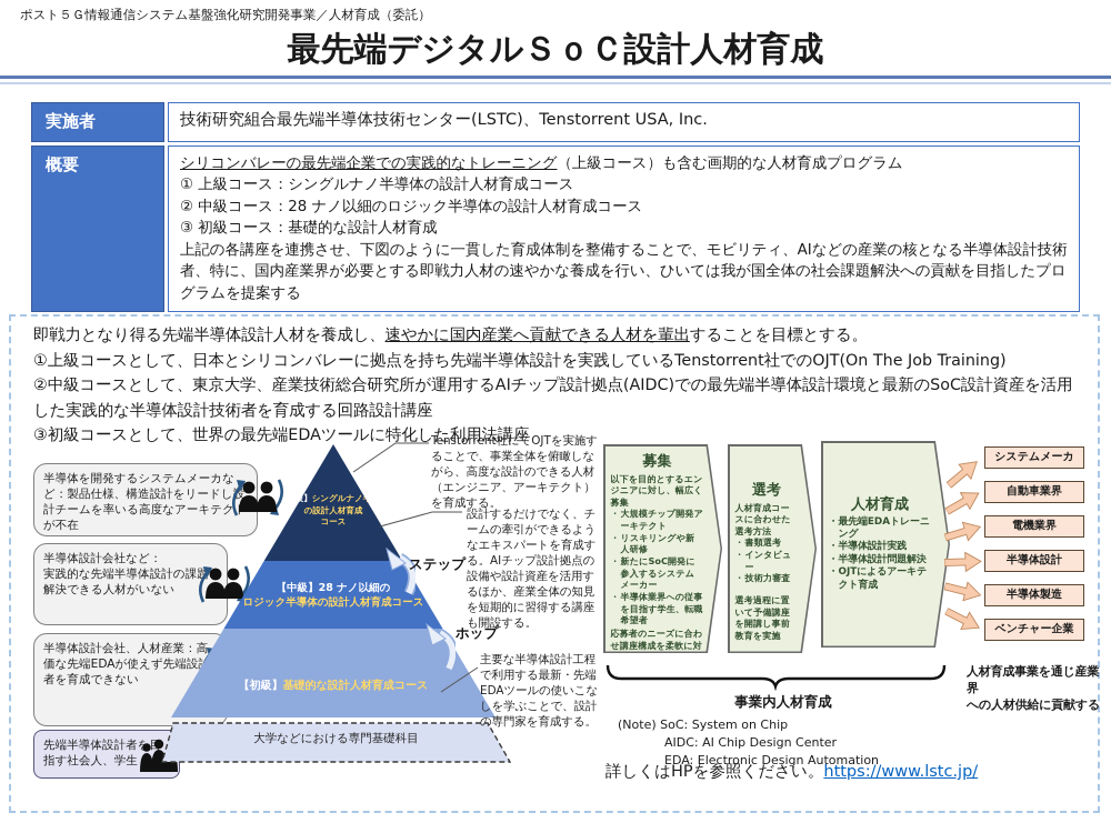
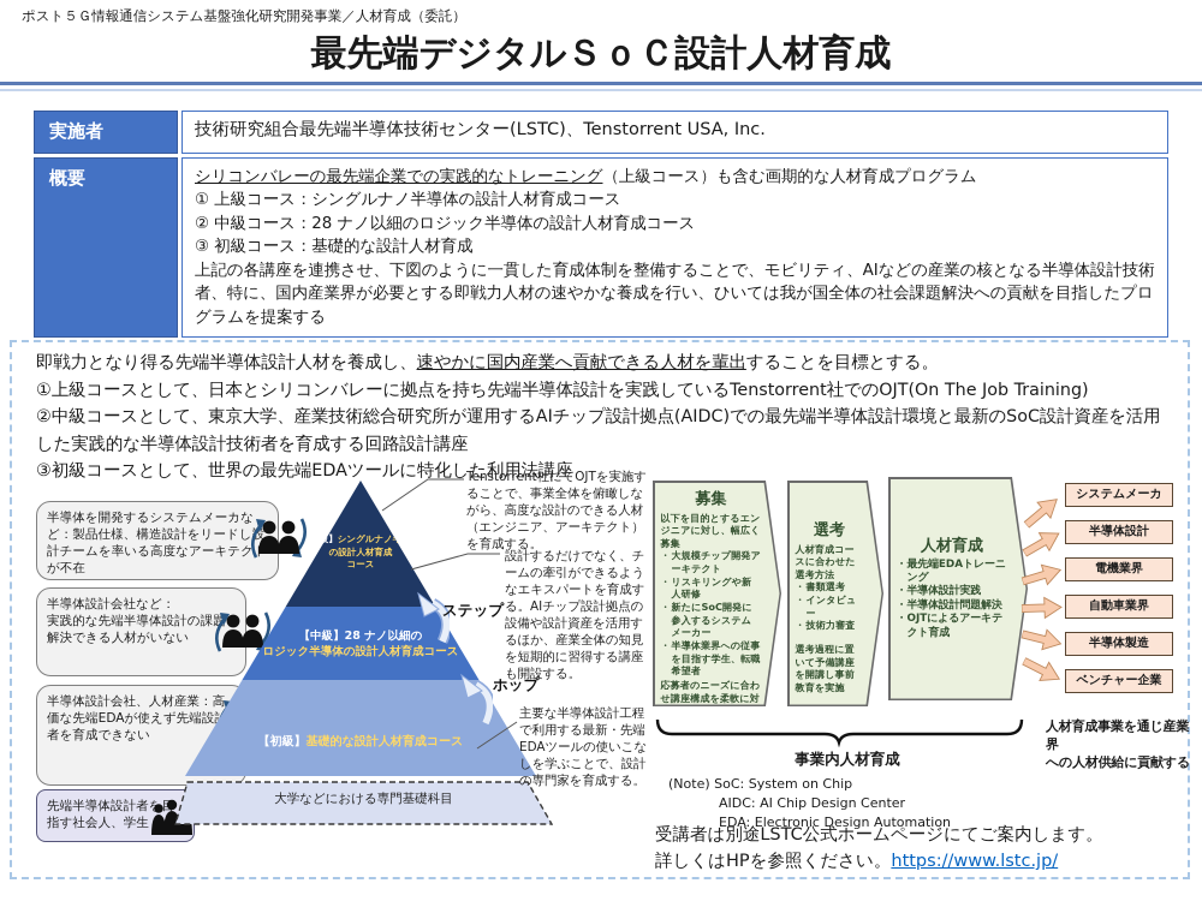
  ポスト５Ｇ情報通信システム基盤強化研究開発事業／人材育成（委託）
  最先端デジタルＳｏＣ設計人材育成
  実施者
  技術研究組合最先端半導体技術センター(LSTC)、Tenstorrent USA, Inc.
  概要
  シリコンバレーの最先端企業での実践的なトレーニング（上級コース）も含む画期的な人材育成プログラム
  ① 上級コース：シングルナノ半導体の設計人材育成コース
  ② 中級コース：28 ナノ以細のロジック半導体の設計人材育成コース
  ③ 初級コース：基礎的な設計人材育成
  上記の各講座を連携させ、下図のように一貫した育成体制を整備することで、モビリティ、AIなどの産業の核となる半導体設計技術者、特に、国内産業界が必要とする即戦力人材の速やかな養成を行い、ひいては我が国全体の社会課題解決への貢献を目指したプログラムを提案する
  即戦力となり得る先端半導体設計人材を養成し、速やかに国内産業へ貢献できる人材を輩出することを目標とする。
  ①上級コースとして、日本とシリコンバレーに拠点を持ち先端半導体設計を実践しているTenstorrent社でのOJT(On The Job Training)
  ②中級コースとして、東京大学、産業技術総合研究所が運用するAIチップ設計拠点(AIDC)での最先端半導体設計環境と最新のSoC設計資産を活用した実践的な半導体設計技術者を育成する回路設計講座
  ③初級コースとして、世界の最先端EDAツールに特化した利用法講座
  半導体を開発するシステムメーカなど：製品仕様、構造設計をリードし設計チームを率いる高度なアーキテクが不在
  半導体設計会社など：
  実践的な先端半導体設計の課題解決できる人材がいない
  半導体設計会社、人材産業：高価な先端EDAが使えず先端設者を育成できない
  先端半導体設計者指す社会人、学生
  の設計人材育成
  コース
  【中級】28 ナノ以細の
  ロジック半導体の設計人材育成コース
  【初級】基礎的な設計人材育成コース
  大学などにおける専門基礎科目
  ステップ
  ホップ
  Tenstorrent社にてOJTを実施することで、事業全体を俯瞰しながら、高度な設計のできる人材（エンジニア、アーキテクト）を育成する。
  設計するだけでなく、チームの牽引ができるようなエキスパートを育成する。AIチップ設計拠点の設備や設計資産を活用するほか、産業全体の知見を短期的に習得する講座も開設する。
  主要な半導体設計工程で利用する最新・先端EDAツールの使いこなしを学ぶことで、設計の専門家を育成する。
  募集
  以下を目的とするエンジニアに対し、幅広く募集
  ・
  大規模チップ開発アーキテクト
  ・
  リスキリングや新人研修
  ・
  新たにSoC開発に参入するシステムメーカー
  ・
  半導体業界への従事を目指す学生、転職希望者
  応募者のニーズに合わせ講座構成を柔軟に対
  選考
  人材育成コースに合わせた選考方法
  ・
  書類選考
  ・
  インタビュー
  ・
  技術力審査
  選考過程に置いて予備講座を開講し事前教育を実施
  人材育成
  ・
  最先端EDAトレーニング
  ・
  半導体設計実践
  ・
  半導体設計問題解決
  ・
  OJTによるアーキテクト育成
  システムメーカ
- 自動車業界
+ 半導体設計
  電機業界
- 半導体設計
+ 自動車業界
  半導体製造
  ベンチャー企業
  事業内人材育成
  人材育成事業を通じ産業界
  への人材供給に貢献する
  (Note) SoC: System on Chip
  AIDC: AI Chip Design Center
  EDA: Electronic Design Automation
+ 受講者は別途LSTC公式ホームページにてご案内します。
  詳しくはHPを参照ください。https://www.lstc.jp/
